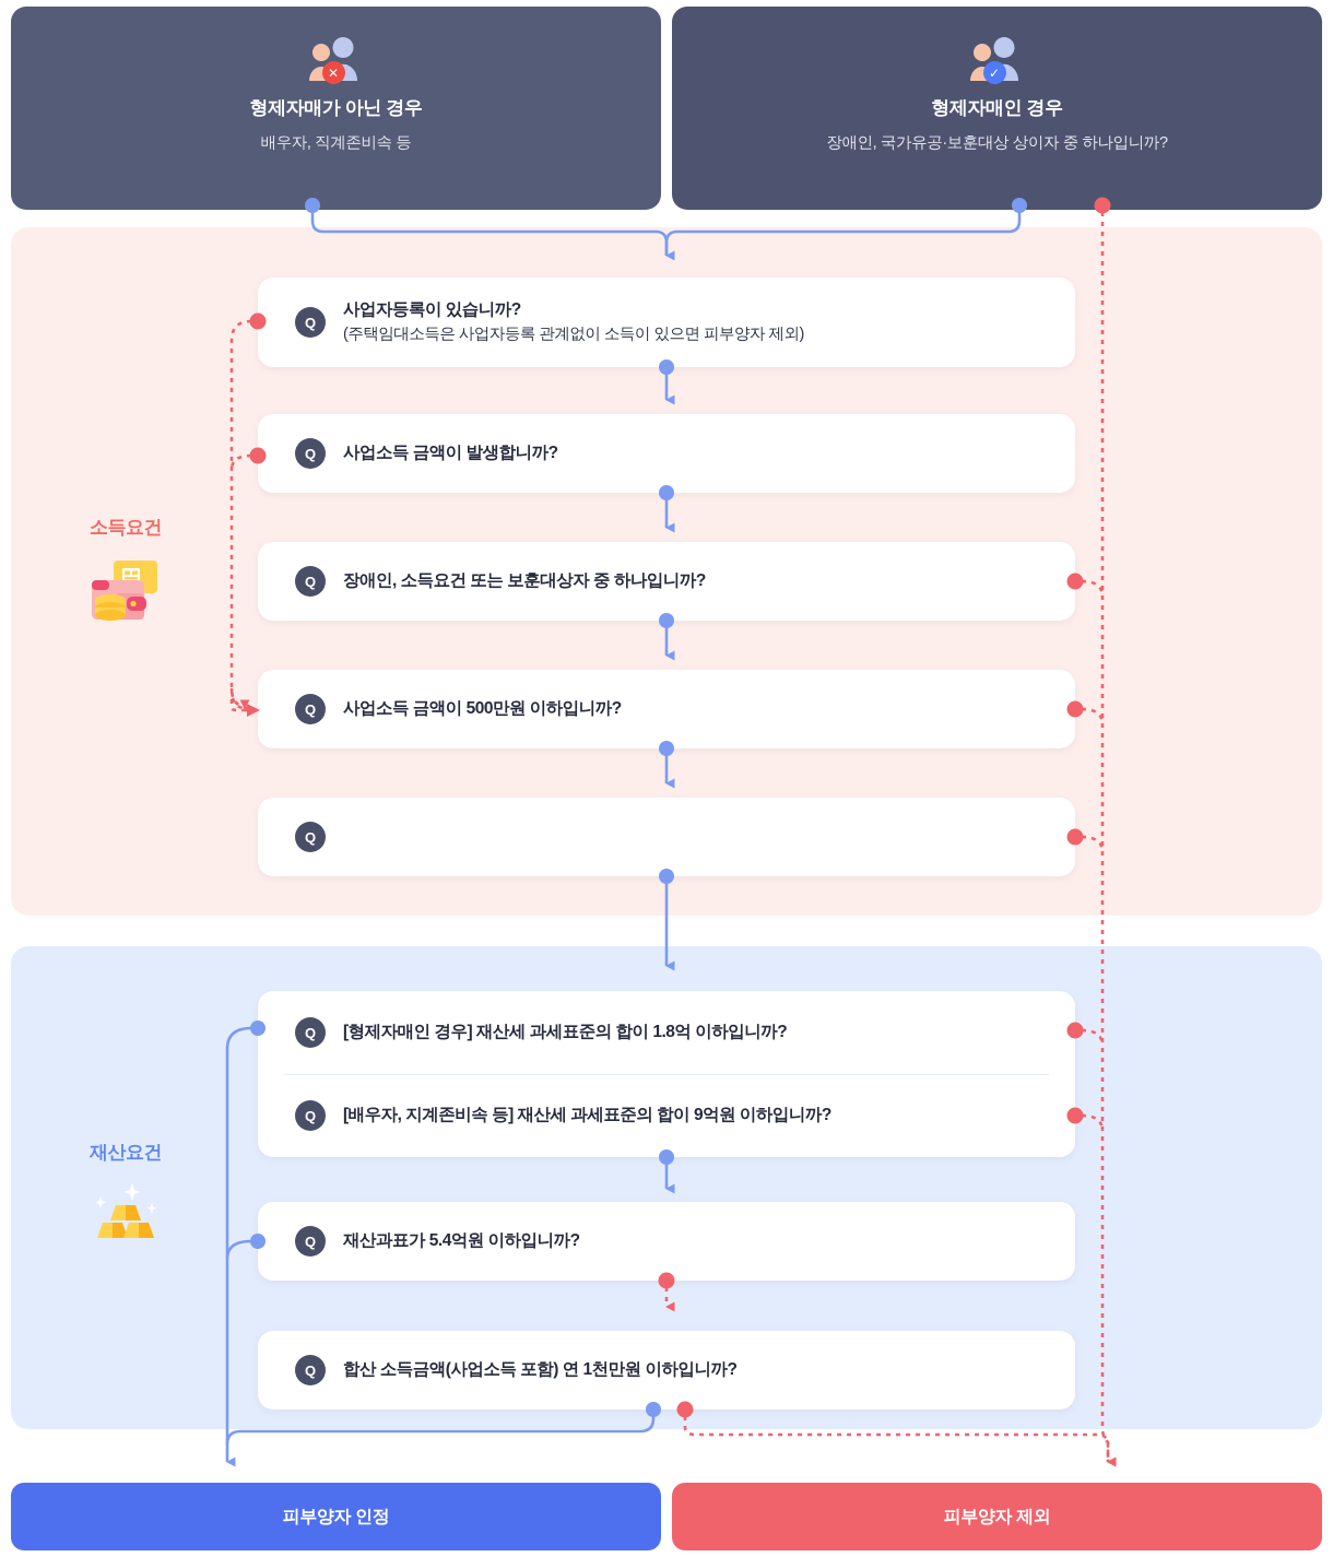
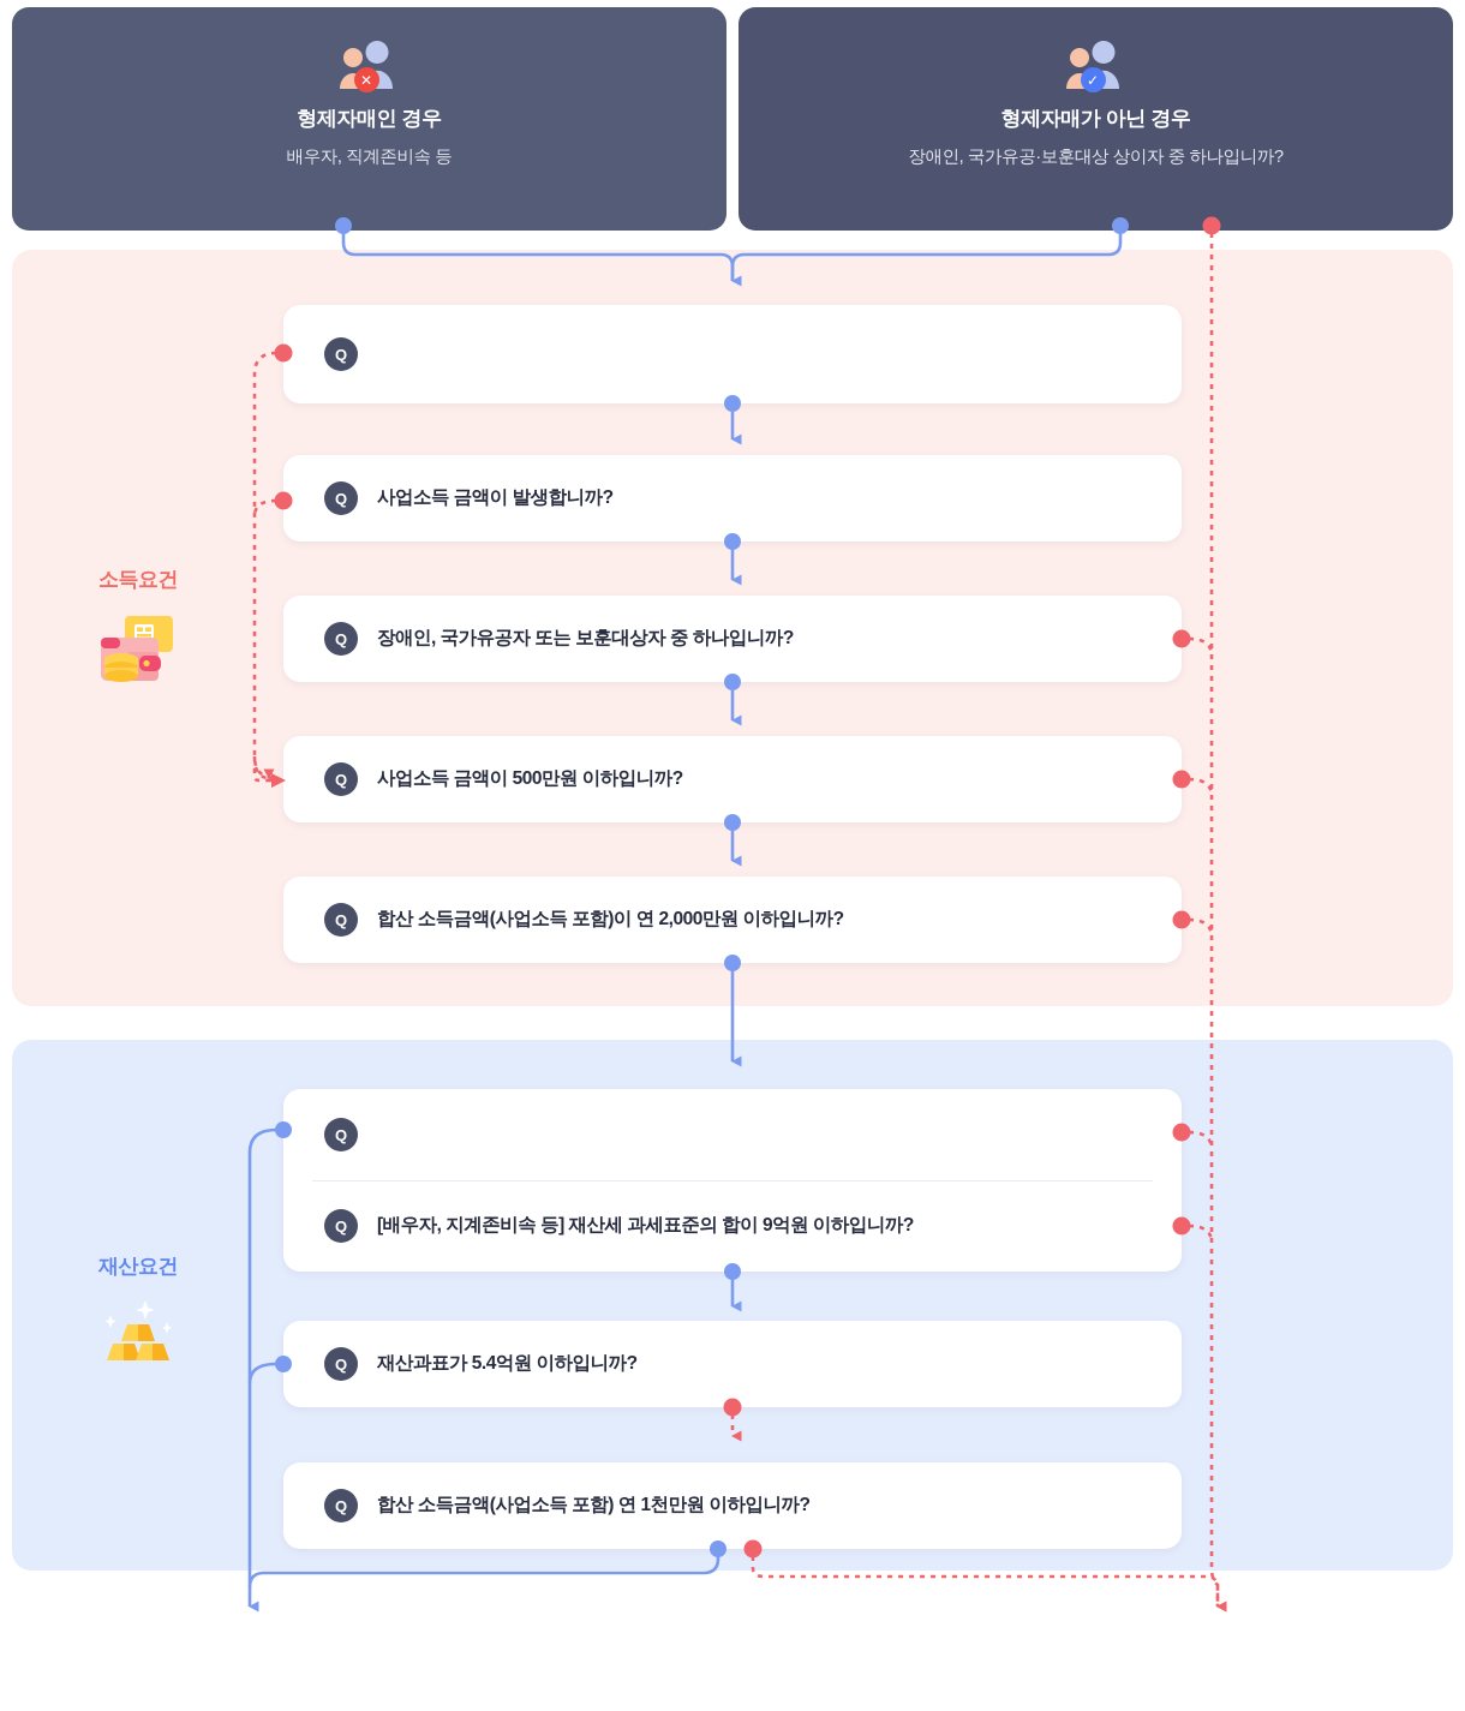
  ✕
- 형제자매가 아닌 경우
+ 형제자매인 경우
  배우자, 직계존비속 등
  ✓
- 형제자매인 경우
+ 형제자매가 아닌 경우
  장애인, 국가유공·보훈대상 상이자 중 하나입니까?
  소득요건
  재산요건
  Q
- 사업자등록이 있습니까?
- (주택임대소득은 사업자등록 관계없이 소득이 있으면 피부양자 제외)
  Q
  사업소득 금액이 발생합니까?
  Q
- 장애인, 소득요건 또는 보훈대상자 중 하나입니까?
+ 장애인, 국가유공자 또는 보훈대상자 중 하나입니까?
  Q
  사업소득 금액이 500만원 이하입니까?
  Q
+ 합산 소득금액(사업소득 포함)이 연 2,000만원 이하입니까?
  Q
- [형제자매인 경우] 재산세 과세표준의 합이 1.8억 이하입니까?
  Q
  [배우자, 지계존비속 등] 재산세 과세표준의 합이 9억원 이하입니까?
  Q
  재산과표가 5.4억원 이하입니까?
  Q
  합산 소득금액(사업소득 포함) 연 1천만원 이하입니까?
- 피부양자 인정
- 피부양자 제외
